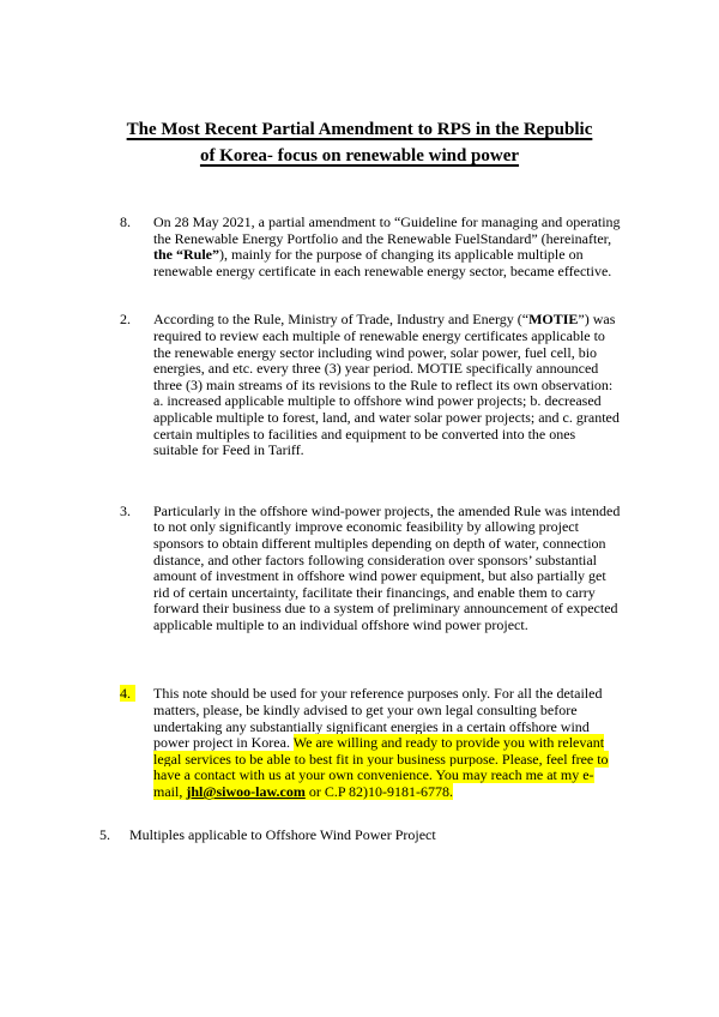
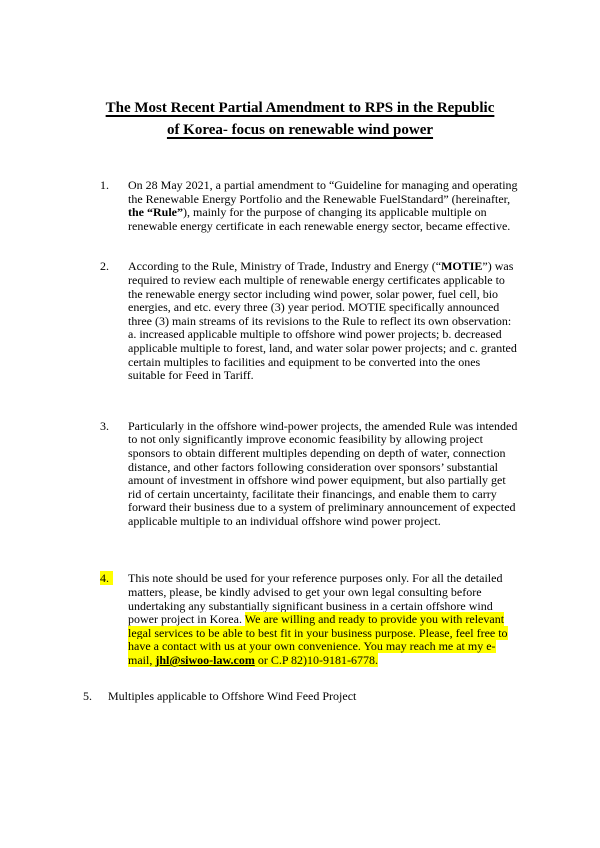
  The Most Recent Partial Amendment to RPS in the Republic
  of Korea- focus on renewable wind power
- 8.
+ 1.
  On 28 May 2021, a partial amendment to “Guideline for managing and operating the Renewable Energy Portfolio and the Renewable FuelStandard” (hereinafter, the “Rule”), mainly for the purpose of changing its applicable multiple on renewable energy certificate in each renewable energy sector, became effective.
  2.
  According to the Rule, Ministry of Trade, Industry and Energy (“MOTIE”) was required to review each multiple of renewable energy certificates applicable to the renewable energy sector including wind power, solar power, fuel cell, bio energies, and etc. every three (3) year period. MOTIE specifically announced three (3) main streams of its revisions to the Rule to reflect its own observation: a. increased applicable multiple to offshore wind power projects; b. decreased applicable multiple to forest, land, and water solar power projects; and c. granted certain multiples to facilities and equipment to be converted into the ones suitable for Feed in Tariff.
  3.
  Particularly in the offshore wind-power projects, the amended Rule was intended to not only significantly improve economic feasibility by allowing project sponsors to obtain different multiples depending on depth of water, connection distance, and other factors following consideration over sponsors’ substantial amount of investment in offshore wind power equipment, but also partially get rid of certain uncertainty, facilitate their financings, and enable them to carry forward their business due to a system of preliminary announcement of expected applicable multiple to an individual offshore wind power project.
  4.
- This note should be used for your reference purposes only. For all the detailed matters, please, be kindly advised to get your own legal consulting before undertaking any substantially significant energies in a certain offshore wind power project in Korea. We are willing and ready to provide you with relevant legal services to be able to best fit in your business purpose. Please, feel free to have a contact with us at your own convenience. You may reach me at my e-mail, jhl@siwoo-law.com or C.P 82)10-9181-6778.
+ This note should be used for your reference purposes only. For all the detailed matters, please, be kindly advised to get your own legal consulting before undertaking any substantially significant business in a certain offshore wind power project in Korea. We are willing and ready to provide you with relevant legal services to be able to best fit in your business purpose. Please, feel free to have a contact with us at your own convenience. You may reach me at my e-mail, jhl@siwoo-law.com or C.P 82)10-9181-6778.
  5.
- Multiples applicable to Offshore Wind Power Project
+ Multiples applicable to Offshore Wind Feed Project
